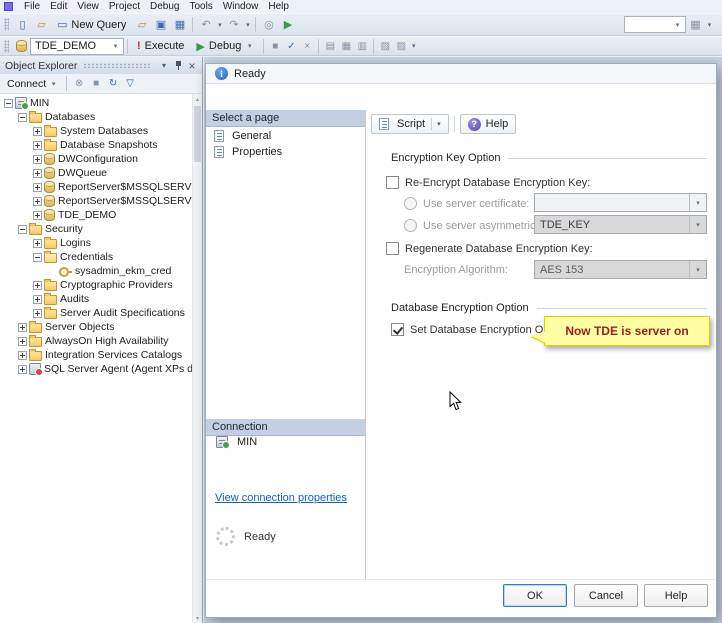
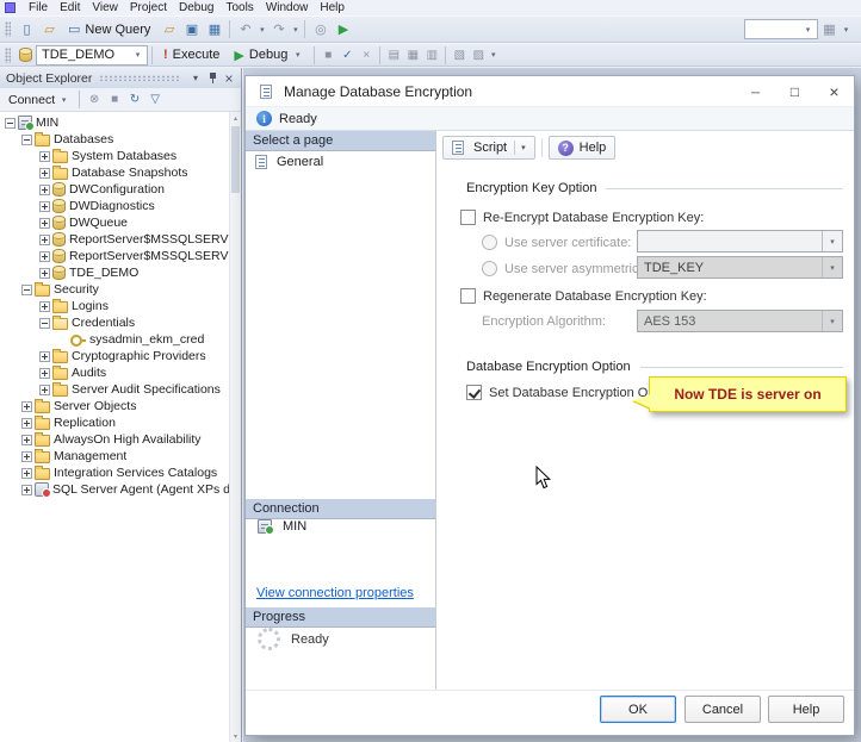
  File
  Edit
  View
  Project
  Debug
  Tools
  Window
  Help
  ▯
  ▱
  ▭
  New Query
  ▱
  ▣
  ▦
  ↶
  ↷
  ◎
  ▶
  ▦
  TDE_DEMO
  !
  Execute
  ▶
  Debug
  ■
  ✓
  ×
  ▤
  ▦
  ▥
  ▧
  ▨
  Object Explorer
  ▾
  Connect
  ⊗
  ■
  ↻
  ▽
  MIN
  Databases
  System Databases
  Database Snapshots
  DWConfiguration
+ DWDiagnostics
  DWQueue
  ReportServer$MSSQLSERV
  ReportServer$MSSQLSERV
  TDE_DEMO
  Security
  Logins
  Credentials
  sysadmin_ekm_cred
  Cryptographic Providers
  Audits
  Server Audit Specifications
  Server Objects
+ Replication
  AlwaysOn High Availability
+ Management
  Integration Services Catalogs
  SQL Server Agent (Agent XPs d
+ Manage Database Encryption
  Ready
  Select a page
  General
- Properties
  Connection
  MIN
  View connection properties
+ Progress
  Ready
  Script
  Help
  Encryption Key Option
  Re-Encrypt Database Encryption Key:
  Use server certificate:
  Use server asymmetric
  TDE_KEY
  Regenerate Database Encryption Key:
  Encryption Algorithm:
  AES 153
  Database Encryption Option
  Set Database Encryption O
  Now TDE is server on
  OK
  Cancel
  Help
